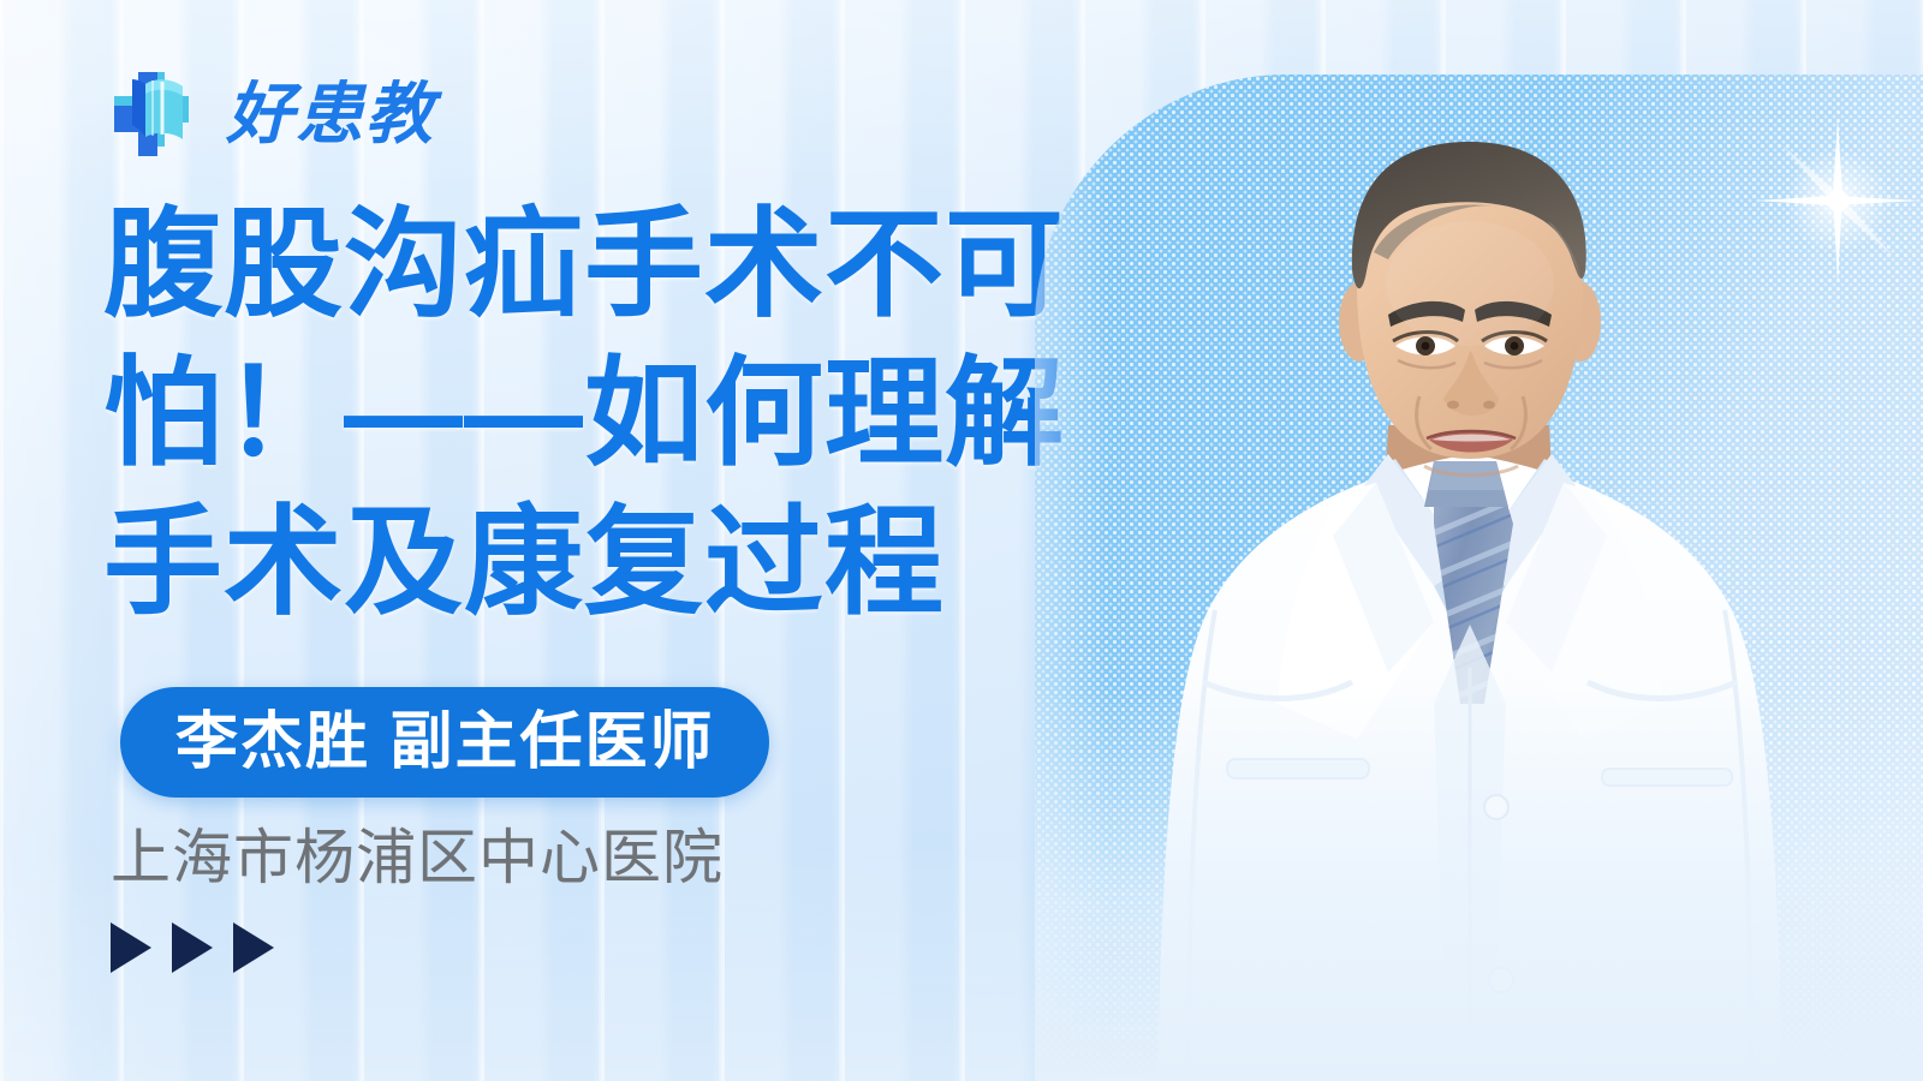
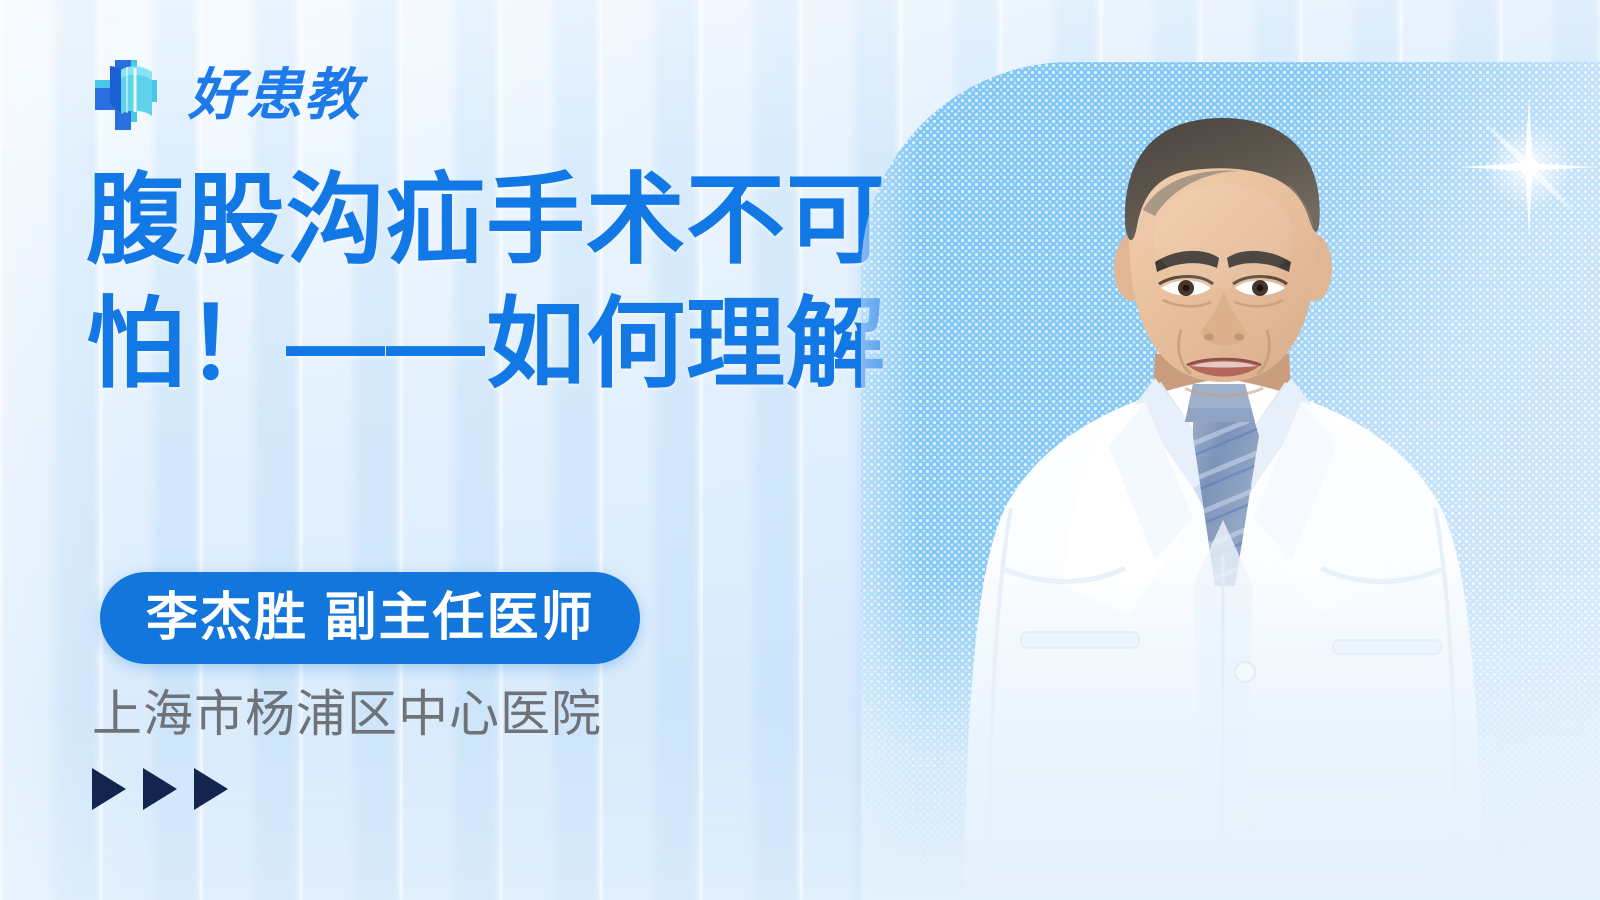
  好患教
  腹股沟疝手术不可
  怕！——如何理解
- 手术及康复过程
  李杰胜 副主任医师
  上海市杨浦区中心医院
